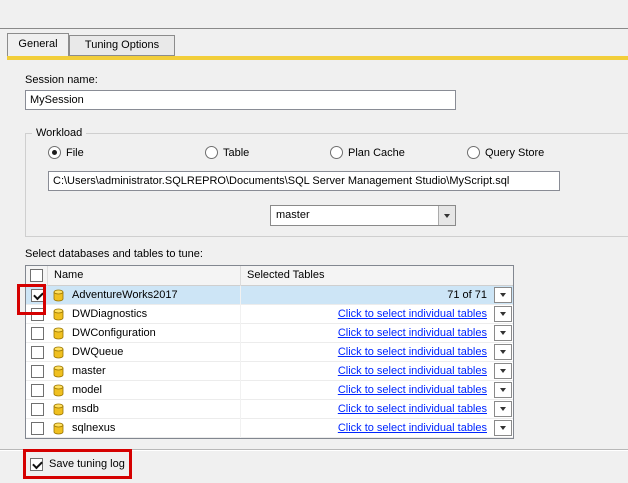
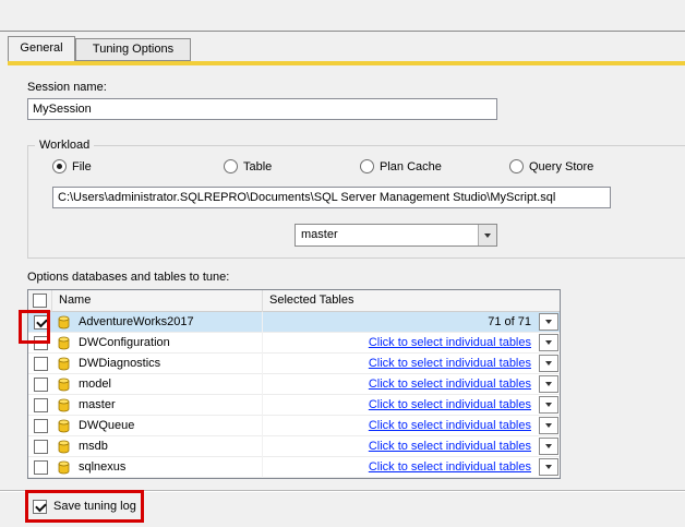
  General
  Tuning Options
  Session name:
  MySession
  Workload
  File
  Table
  Plan Cache
  Query Store
  C:\Users\administrator.SQLREPRO\Documents\SQL Server Management Studio\MyScript.sql
  master
- Select databases and tables to tune:
+ Options databases and tables to tune:
  Name
  Selected Tables
  AdventureWorks2017
  71 of 71
- DWDiagnostics
+ DWConfiguration
  Click to select individual tables
- DWConfiguration
+ DWDiagnostics
  Click to select individual tables
- DWQueue
+ model
  Click to select individual tables
  master
  Click to select individual tables
- model
+ DWQueue
  Click to select individual tables
  msdb
  Click to select individual tables
  sqlnexus
  Click to select individual tables
  Save tuning log
